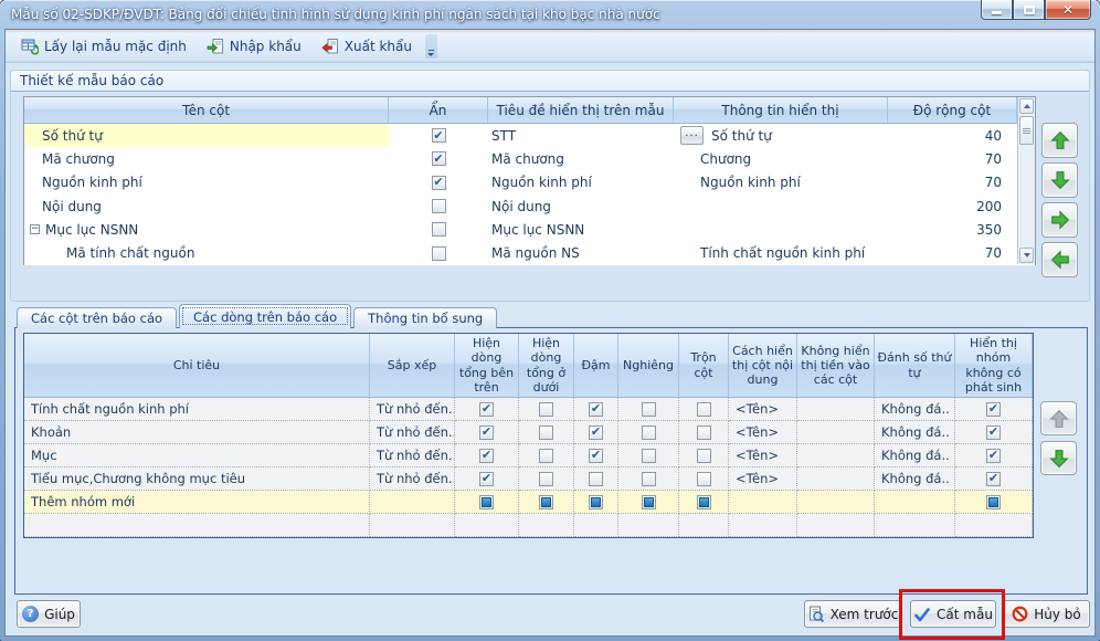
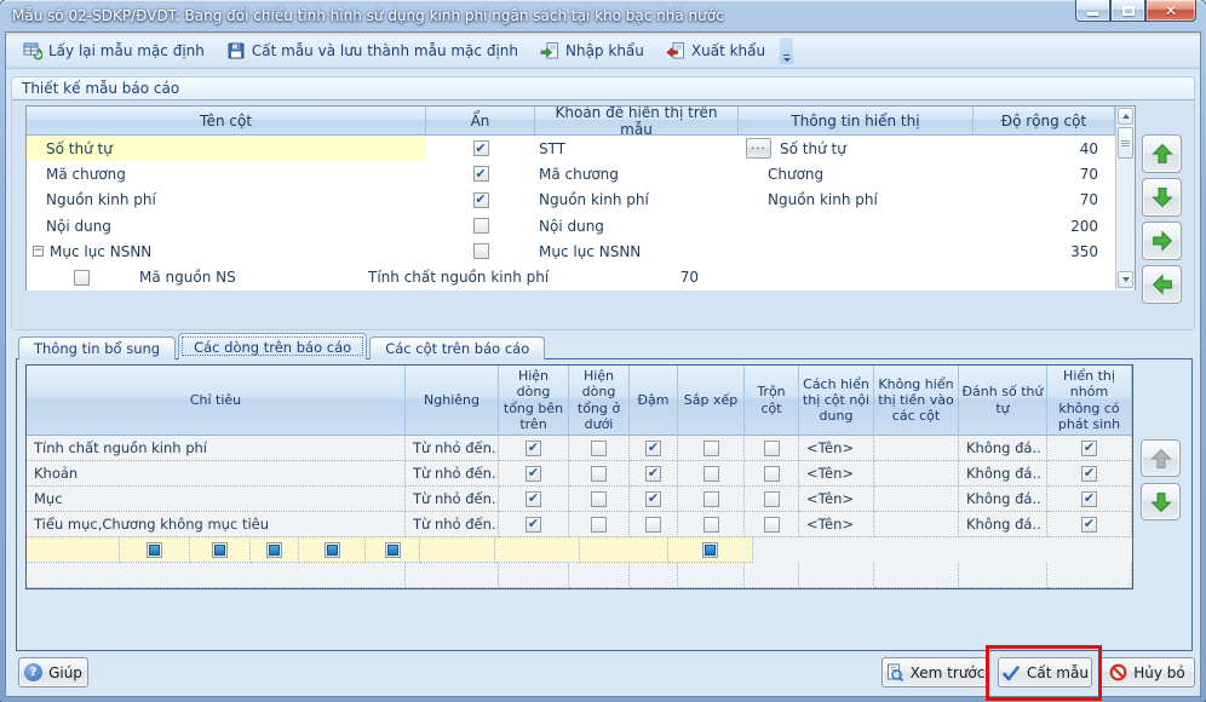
  Mẫu số 02-SDKP/ĐVDT: Bảng đối chiếu tình hình sử dụng kinh phí ngân sách tại kho bạc nhà nước
  ✕
  Lấy lại mẫu mặc định
+ Cất mẫu và lưu thành mẫu mặc định
  Nhập khẩu
  Xuất khẩu
  Thiết kế mẫu báo cáo
  Tên cột
  Ẩn
- Tiêu đề hiển thị trên mẫu
+ Khoản đề hiển thị trên mẫu
  Thông tin hiển thị
  Độ rộng cột
  Số thứ tự
  STT
  Số thứ tự
  40
  Mã chương
  Mã chương
  Chương
  70
  Nguồn kinh phí
  Nguồn kinh phí
  Nguồn kinh phí
  70
  Nội dung
  Nội dung
  200
  Mục lục NSNN
  Mục lục NSNN
  350
- Mã tính chất nguồn
  Mã nguồn NS
  Tính chất nguồn kinh phí
  70
- Các cột trên báo cáo
+ Thông tin bổ sung
  Các dòng trên báo cáo
- Thông tin bổ sung
+ Các cột trên báo cáo
  Chỉ tiêu
- Sắp xếp
+ Nghiêng
  Hiện dòng tổng bên trên
  Hiện dòng tổng ở dưới
  Đậm
- Nghiêng
+ Sắp xếp
  Trộn cột
  Cách hiển thị cột nội dung
  Không hiển thị tiền vào các cột
  Đánh số thứ tự
  Hiển thị nhóm không có phát sinh
  Tính chất nguồn kinh phí
  Từ nhỏ đến.
  <Tên>
  Không đá..
  Khoản
  Từ nhỏ đến.
  <Tên>
  Không đá..
  Mục
  Từ nhỏ đến.
  <Tên>
  Không đá..
  Tiểu mục,Chương không mục tiêu
  Từ nhỏ đến.
  <Tên>
  Không đá..
- Thêm nhóm mới
  Giúp
  Xem trước
  Cất mẫu
  Hủy bỏ
